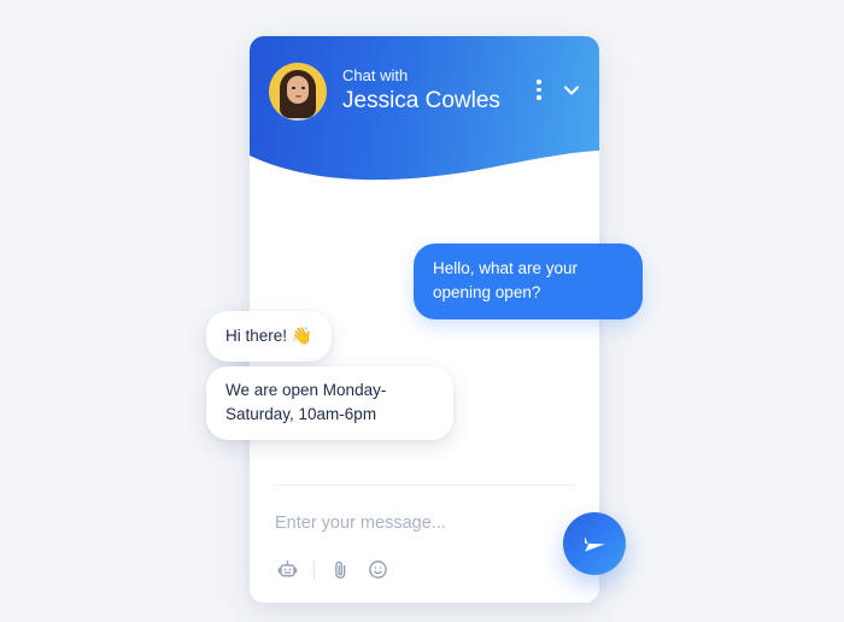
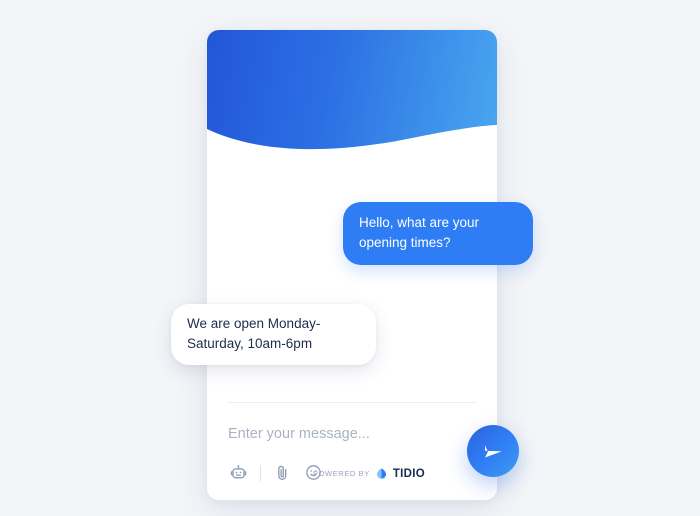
- Chat with
- Jessica Cowles
- Hello, what are your opening open?
+ Hello, what are your opening times?
- Hi there! 👋
  We are open Monday-Saturday, 10am-6pm
  Enter your message...
+ POWERED BY
+ TIDIO
